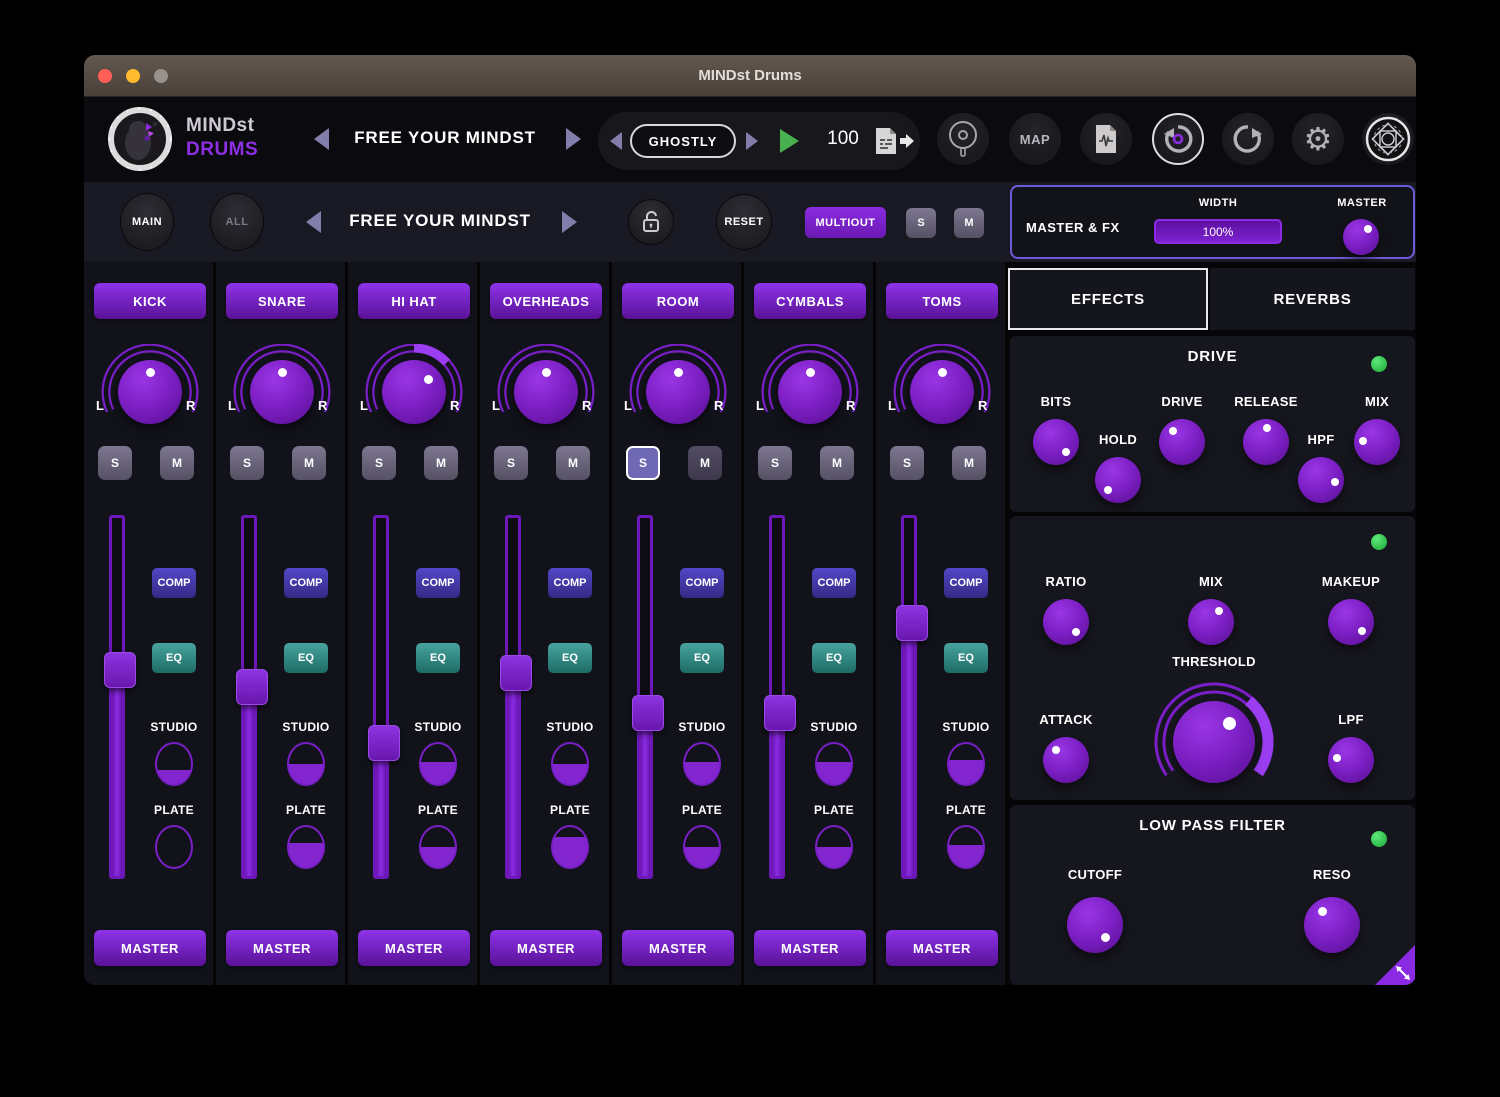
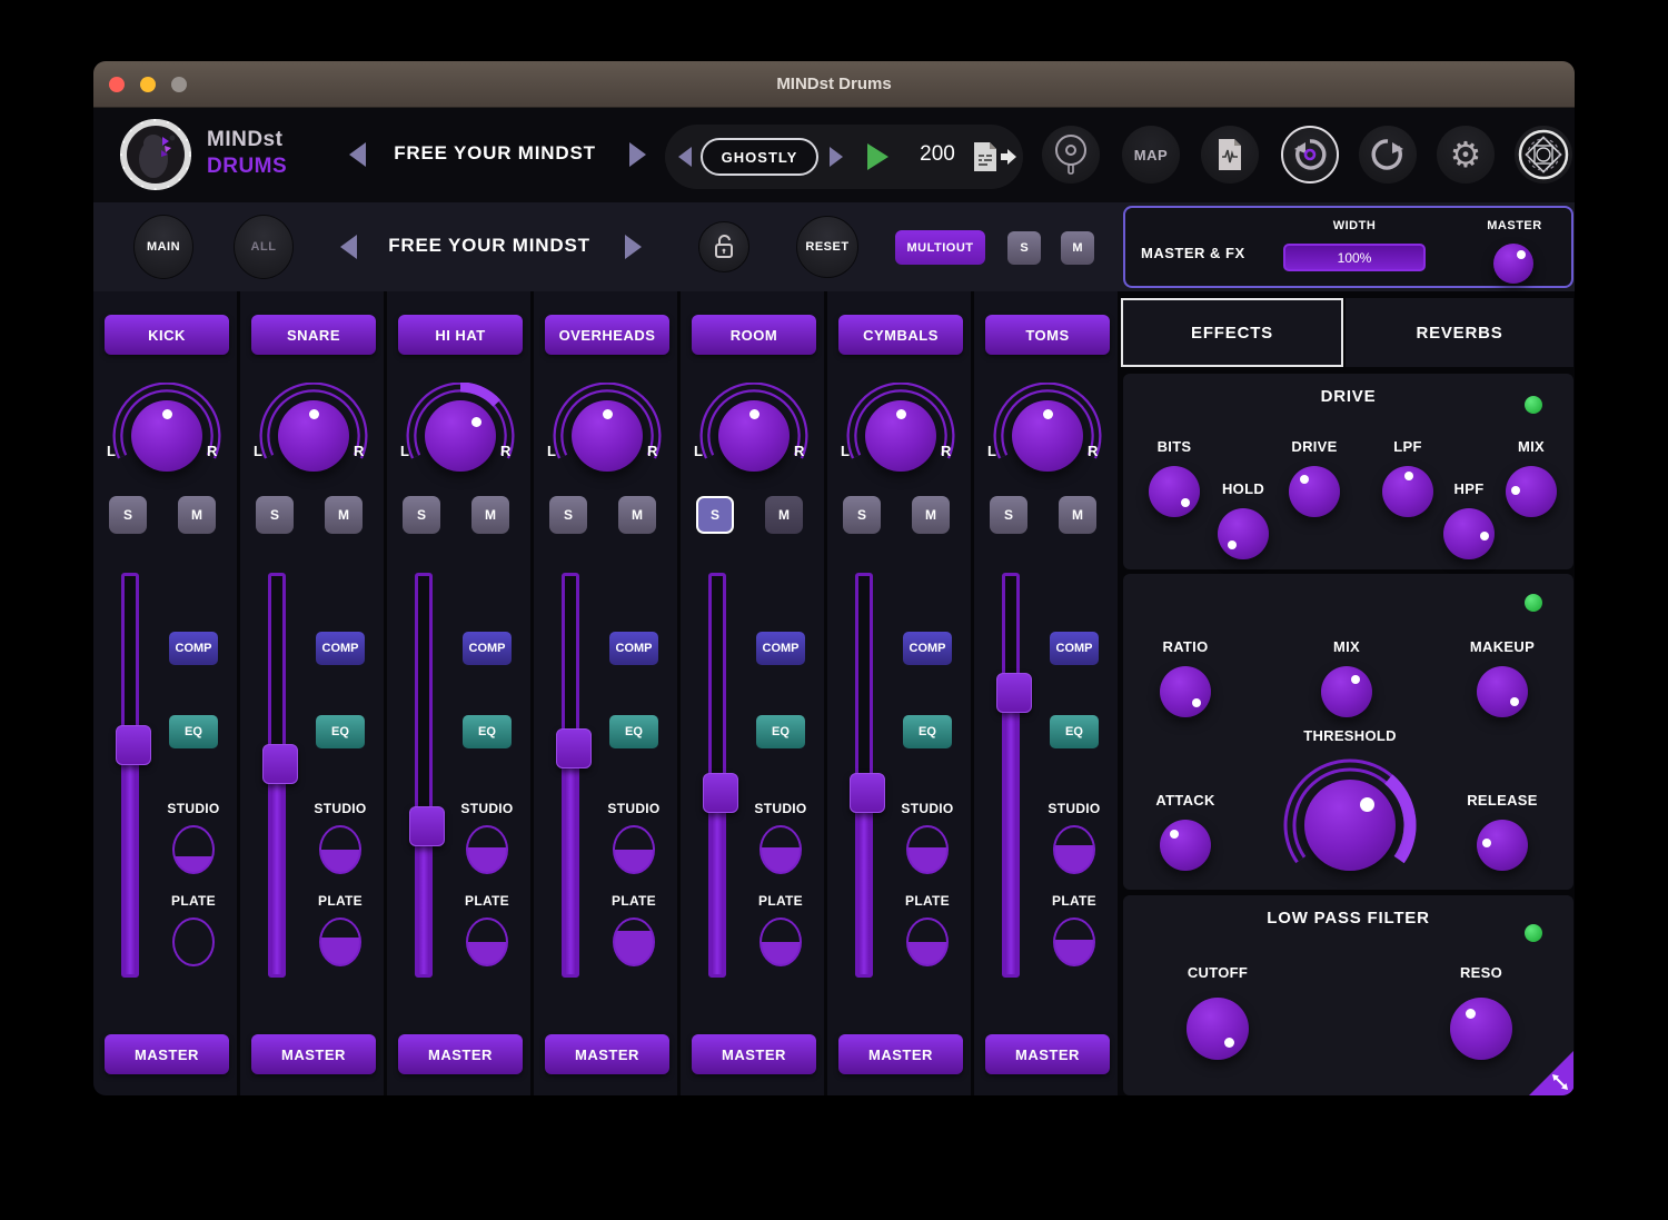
  MINDst Drums
  MINDst
  DRUMS
  FREE YOUR MINDST
  GHOSTLY
- 100
+ 200
  MAP
  ⚙
  MAIN
  ALL
  FREE YOUR MINDST
  RESET
  MULTIOUT
  S
  M
  MASTER & FX
  WIDTH
  100%
  MASTER
  KICK
  L
  R
  S
  M
  COMP
  EQ
  STUDIO
  PLATE
  MASTER
  SNARE
  L
  R
  S
  M
  COMP
  EQ
  STUDIO
  PLATE
  MASTER
  HI HAT
  L
  R
  S
  M
  COMP
  EQ
  STUDIO
  PLATE
  MASTER
  OVERHEADS
  L
  R
  S
  M
  COMP
  EQ
  STUDIO
  PLATE
  MASTER
  ROOM
  L
  R
  S
  M
  COMP
  EQ
  STUDIO
  PLATE
  MASTER
  CYMBALS
  L
  R
  S
  M
  COMP
  EQ
  STUDIO
  PLATE
  MASTER
  TOMS
  L
  R
  S
  M
  COMP
  EQ
  STUDIO
  PLATE
  MASTER
  EFFECTS
  REVERBS
  DRIVE
  BITS
  HOLD
  DRIVE
- RELEASE
+ LPF
  HPF
  MIX
  RATIO
  MIX
  MAKEUP
  ATTACK
- LPF
+ RELEASE
  THRESHOLD
  LOW PASS FILTER
  CUTOFF
  RESO
